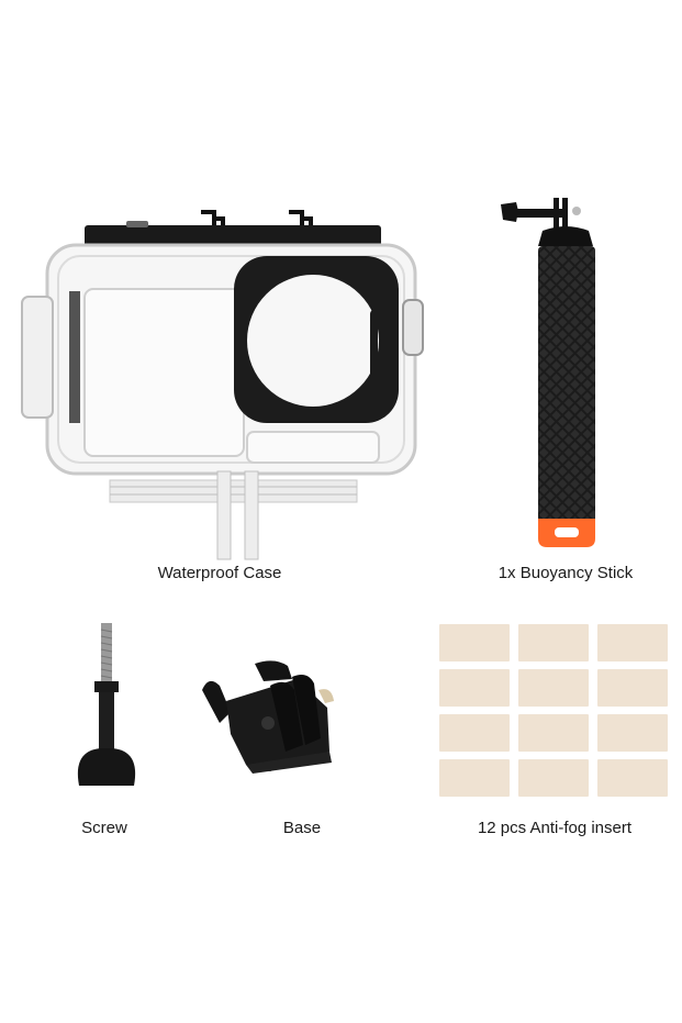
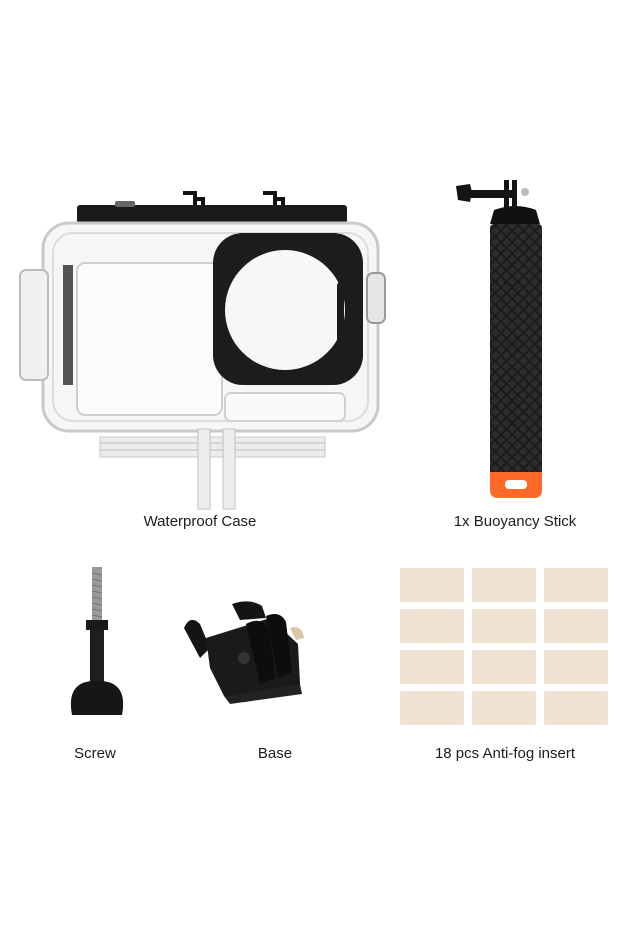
  Waterproof Case
  1x Buoyancy Stick
  Screw
  Base
- 12 pcs Anti-fog insert
+ 18 pcs Anti-fog insert
